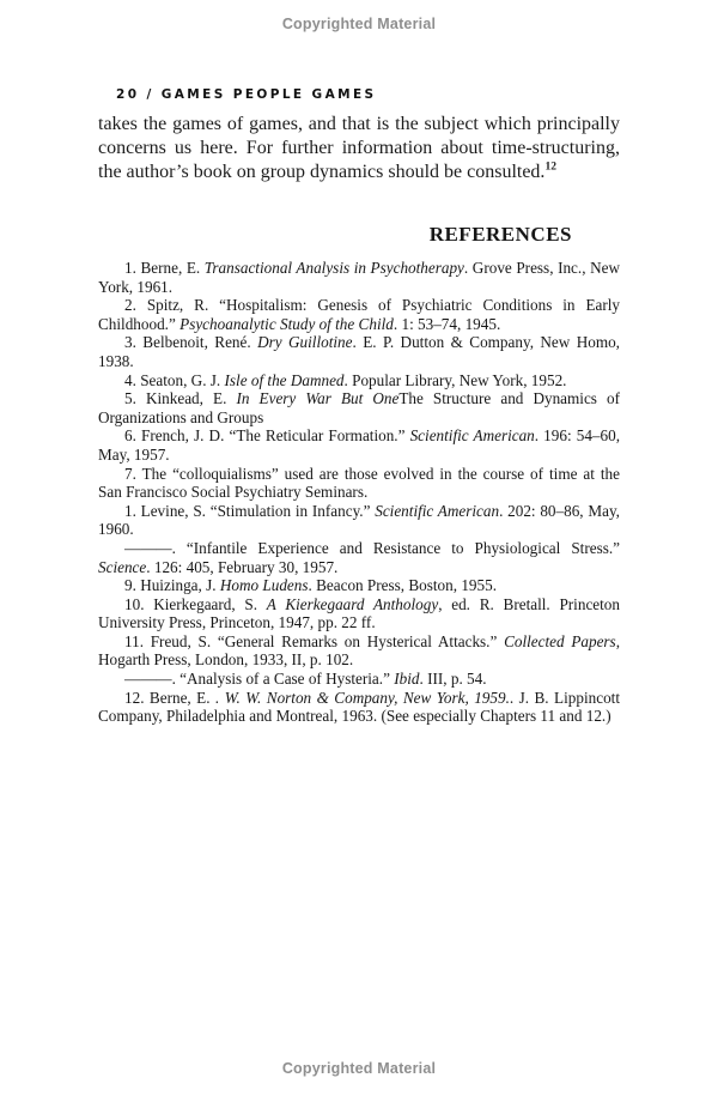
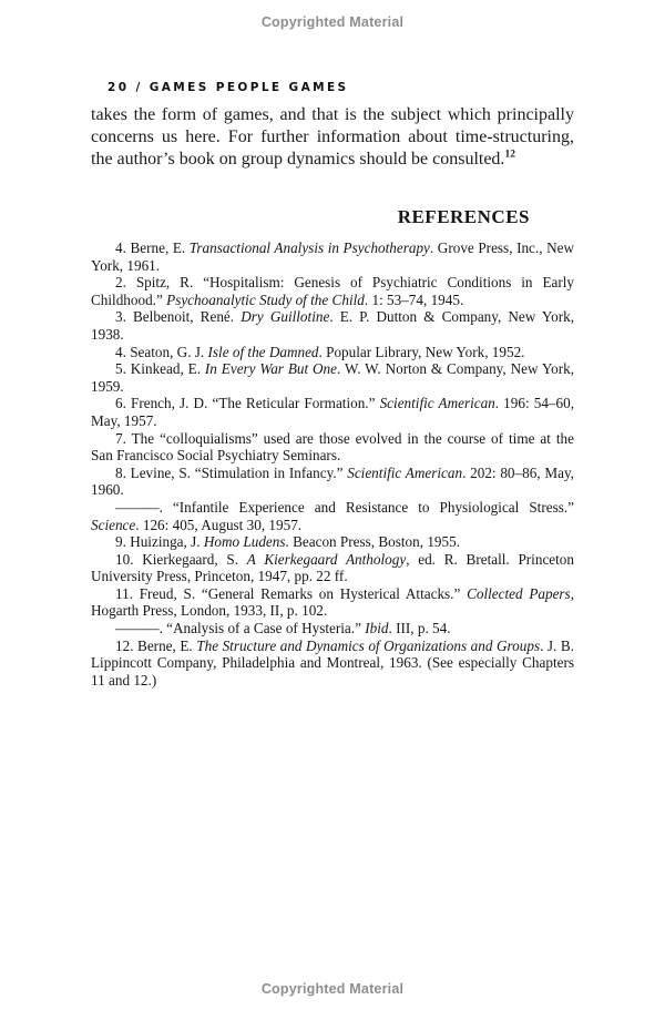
  Copyrighted Material
  20 / GAMES PEOPLE GAMES
- takes the games of games, and that is the subject which principally concerns us here. For further information about time-structuring, the author’s book on group dynamics should be consulted.12
+ takes the form of games, and that is the subject which principally concerns us here. For further information about time-structuring, the author’s book on group dynamics should be consulted.12
  REFERENCES
- 1. Berne, E. Transactional Analysis in Psychotherapy. Grove Press, Inc., New York, 1961.
+ 4. Berne, E. Transactional Analysis in Psychotherapy. Grove Press, Inc., New York, 1961.
  2. Spitz, R. “Hospitalism: Genesis of Psychiatric Conditions in Early Childhood.” Psychoanalytic Study of the Child. 1: 53–74, 1945.
- 3. Belbenoit, René. Dry Guillotine. E. P. Dutton & Company, New Homo, 1938.
+ 3. Belbenoit, René. Dry Guillotine. E. P. Dutton & Company, New York, 1938.
  4. Seaton, G. J. Isle of the Damned. Popular Library, New York, 1952.
- 5. Kinkead, E. In Every War But OneThe Structure and Dynamics of Organizations and Groups
+ 5. Kinkead, E. In Every War But One. W. W. Norton & Company, New York, 1959.
  6. French, J. D. “The Reticular Formation.” Scientific American. 196: 54–60, May, 1957.
  7. The “colloquialisms” used are those evolved in the course of time at the San Francisco Social Psychiatry Seminars.
- 1. Levine, S. “Stimulation in Infancy.” Scientific American. 202: 80–86, May, 1960.
+ 8. Levine, S. “Stimulation in Infancy.” Scientific American. 202: 80–86, May, 1960.
- ———. “Infantile Experience and Resistance to Physiological Stress.” Science. 126: 405, February 30, 1957.
+ ———. “Infantile Experience and Resistance to Physiological Stress.” Science. 126: 405, August 30, 1957.
  9. Huizinga, J. Homo Ludens. Beacon Press, Boston, 1955.
  10. Kierkegaard, S. A Kierkegaard Anthology, ed. R. Bretall. Princeton University Press, Princeton, 1947, pp. 22 ff.
  11. Freud, S. “General Remarks on Hysterical Attacks.” Collected Papers, Hogarth Press, London, 1933, II, p. 102.
  ———. “Analysis of a Case of Hysteria.” Ibid. III, p. 54.
- 12. Berne, E. . W. W. Norton & Company, New York, 1959.. J. B. Lippincott Company, Philadelphia and Montreal, 1963. (See especially Chapters 11 and 12.)
+ 12. Berne, E. The Structure and Dynamics of Organizations and Groups. J. B. Lippincott Company, Philadelphia and Montreal, 1963. (See especially Chapters 11 and 12.)
  Copyrighted Material
